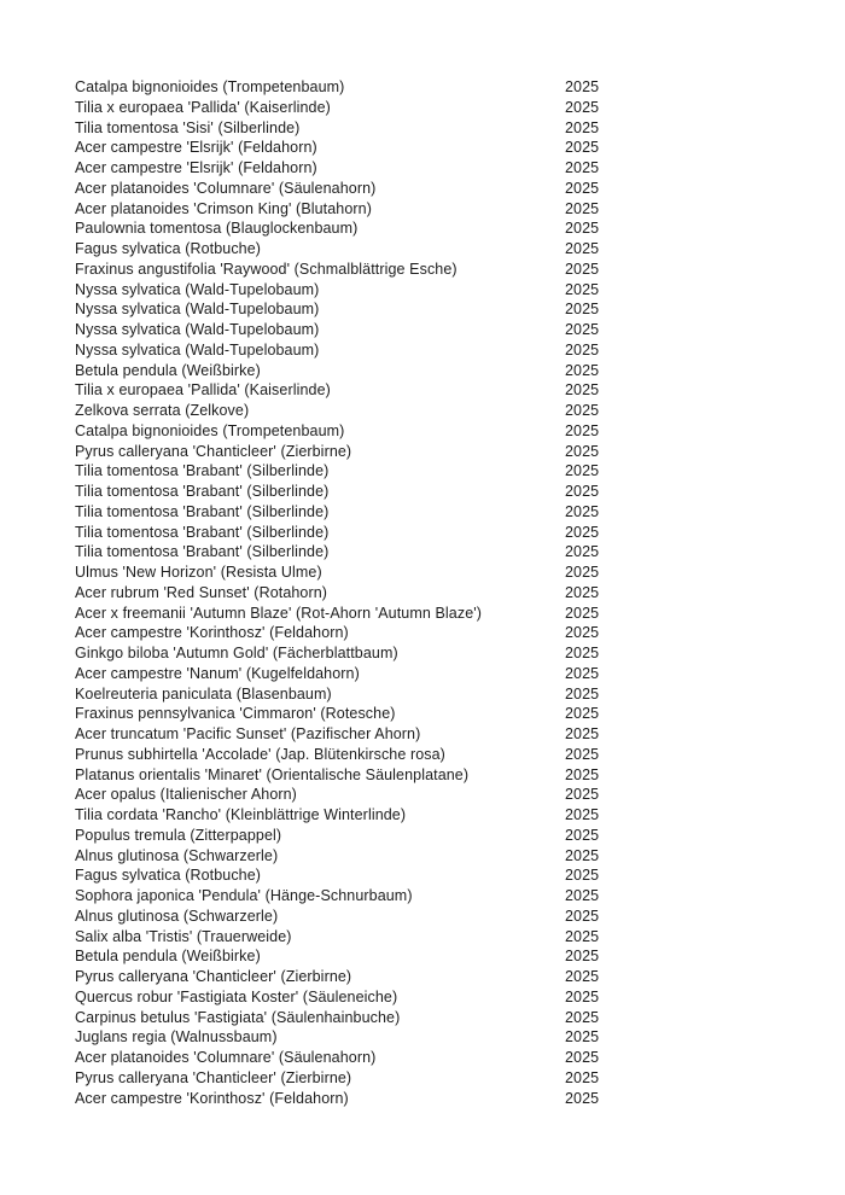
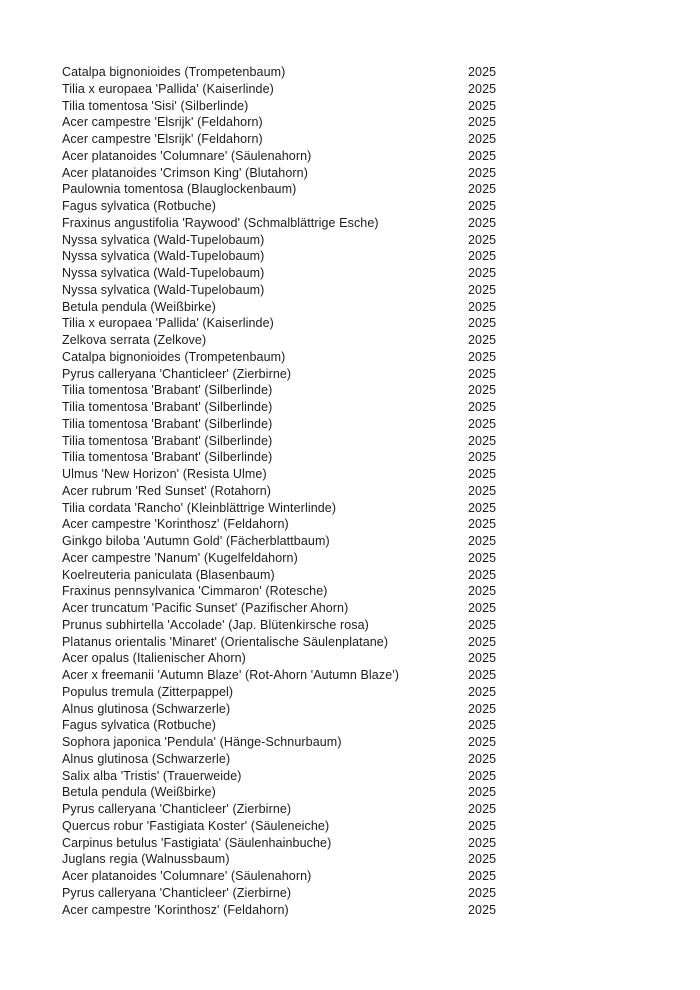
  Catalpa bignonioides (Trompetenbaum)
  2025
  Tilia x europaea 'Pallida' (Kaiserlinde)
  2025
  Tilia tomentosa 'Sisi' (Silberlinde)
  2025
  Acer campestre 'Elsrijk' (Feldahorn)
  2025
  Acer campestre 'Elsrijk' (Feldahorn)
  2025
  Acer platanoides 'Columnare' (Säulenahorn)
  2025
  Acer platanoides 'Crimson King' (Blutahorn)
  2025
  Paulownia tomentosa (Blauglockenbaum)
  2025
  Fagus sylvatica (Rotbuche)
  2025
  Fraxinus angustifolia 'Raywood' (Schmalblättrige Esche)
  2025
  Nyssa sylvatica (Wald-Tupelobaum)
  2025
  Nyssa sylvatica (Wald-Tupelobaum)
  2025
  Nyssa sylvatica (Wald-Tupelobaum)
  2025
  Nyssa sylvatica (Wald-Tupelobaum)
  2025
  Betula pendula (Weißbirke)
  2025
  Tilia x europaea 'Pallida' (Kaiserlinde)
  2025
  Zelkova serrata (Zelkove)
  2025
  Catalpa bignonioides (Trompetenbaum)
  2025
  Pyrus calleryana 'Chanticleer' (Zierbirne)
  2025
  Tilia tomentosa 'Brabant' (Silberlinde)
  2025
  Tilia tomentosa 'Brabant' (Silberlinde)
  2025
  Tilia tomentosa 'Brabant' (Silberlinde)
  2025
  Tilia tomentosa 'Brabant' (Silberlinde)
  2025
  Tilia tomentosa 'Brabant' (Silberlinde)
  2025
  Ulmus 'New Horizon' (Resista Ulme)
  2025
  Acer rubrum 'Red Sunset' (Rotahorn)
  2025
- Acer x freemanii 'Autumn Blaze' (Rot-Ahorn 'Autumn Blaze')
+ Tilia cordata 'Rancho' (Kleinblättrige Winterlinde)
  2025
  Acer campestre 'Korinthosz' (Feldahorn)
  2025
  Ginkgo biloba 'Autumn Gold' (Fächerblattbaum)
  2025
  Acer campestre 'Nanum' (Kugelfeldahorn)
  2025
  Koelreuteria paniculata (Blasenbaum)
  2025
  Fraxinus pennsylvanica 'Cimmaron' (Rotesche)
  2025
  Acer truncatum 'Pacific Sunset' (Pazifischer Ahorn)
  2025
  Prunus subhirtella 'Accolade' (Jap. Blütenkirsche rosa)
  2025
  Platanus orientalis 'Minaret' (Orientalische Säulenplatane)
  2025
  Acer opalus (Italienischer Ahorn)
  2025
- Tilia cordata 'Rancho' (Kleinblättrige Winterlinde)
+ Acer x freemanii 'Autumn Blaze' (Rot-Ahorn 'Autumn Blaze')
  2025
  Populus tremula (Zitterpappel)
  2025
  Alnus glutinosa (Schwarzerle)
  2025
  Fagus sylvatica (Rotbuche)
  2025
  Sophora japonica 'Pendula' (Hänge-Schnurbaum)
  2025
  Alnus glutinosa (Schwarzerle)
  2025
  Salix alba 'Tristis' (Trauerweide)
  2025
  Betula pendula (Weißbirke)
  2025
  Pyrus calleryana 'Chanticleer' (Zierbirne)
  2025
  Quercus robur 'Fastigiata Koster' (Säuleneiche)
  2025
  Carpinus betulus 'Fastigiata' (Säulenhainbuche)
  2025
  Juglans regia (Walnussbaum)
  2025
  Acer platanoides 'Columnare' (Säulenahorn)
  2025
  Pyrus calleryana 'Chanticleer' (Zierbirne)
  2025
  Acer campestre 'Korinthosz' (Feldahorn)
  2025
